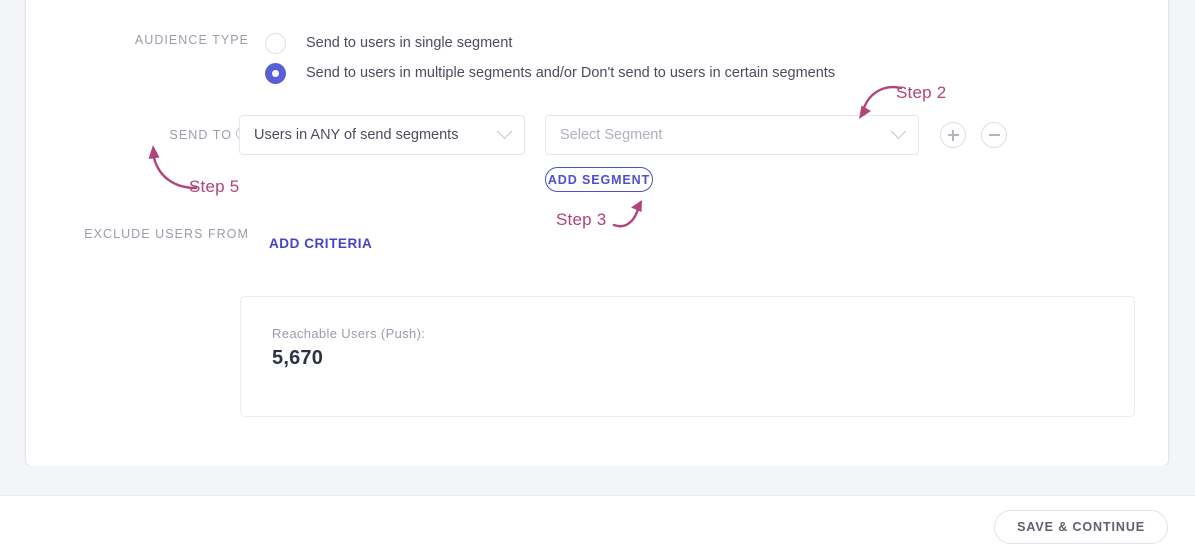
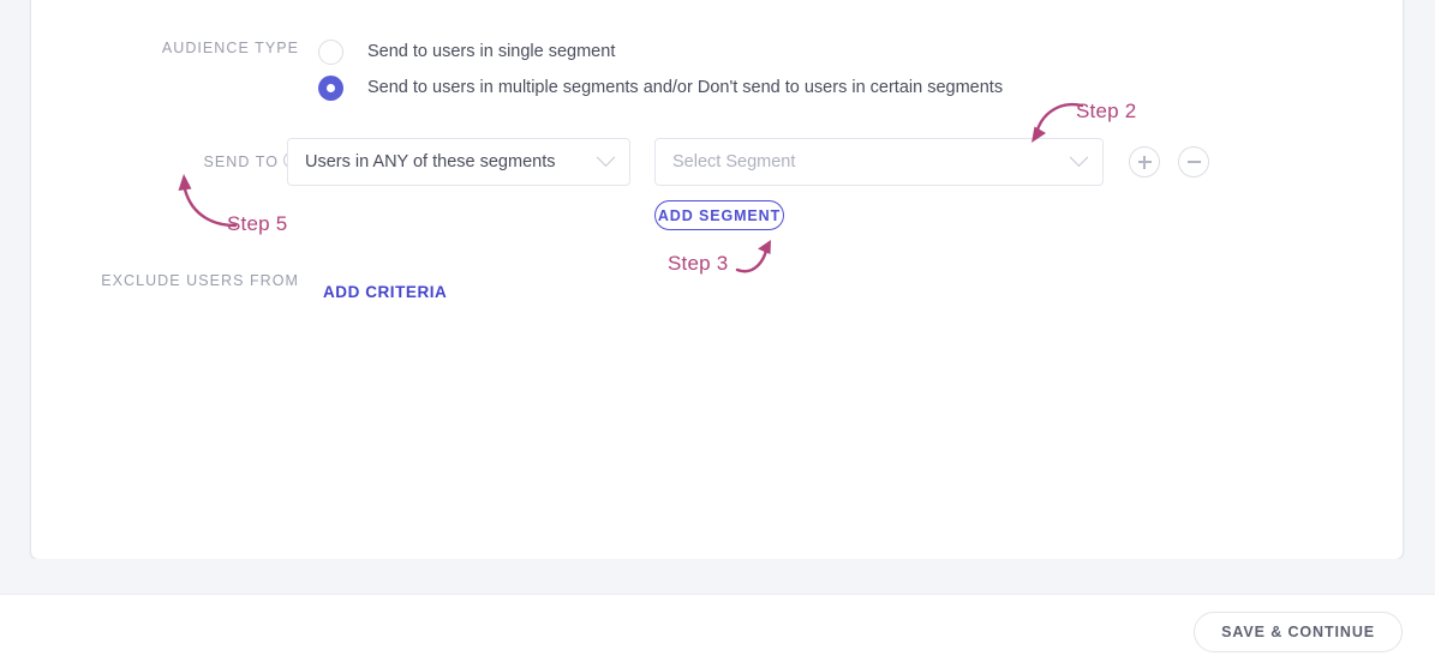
  AUDIENCE TYPE
  Send to users in single segment
  Send to users in multiple segments and/or Don't send to users in certain segments
  SEND TO
- Users in ANY of send segments
+ Users in ANY of these segments
  Select Segment
  ADD SEGMENT
  EXCLUDE USERS FROM
  ADD CRITERIA
- Reachable Users (Push):
- 5,670
  SAVE & CONTINUE
  Step 5
  Step 2
  Step 3
